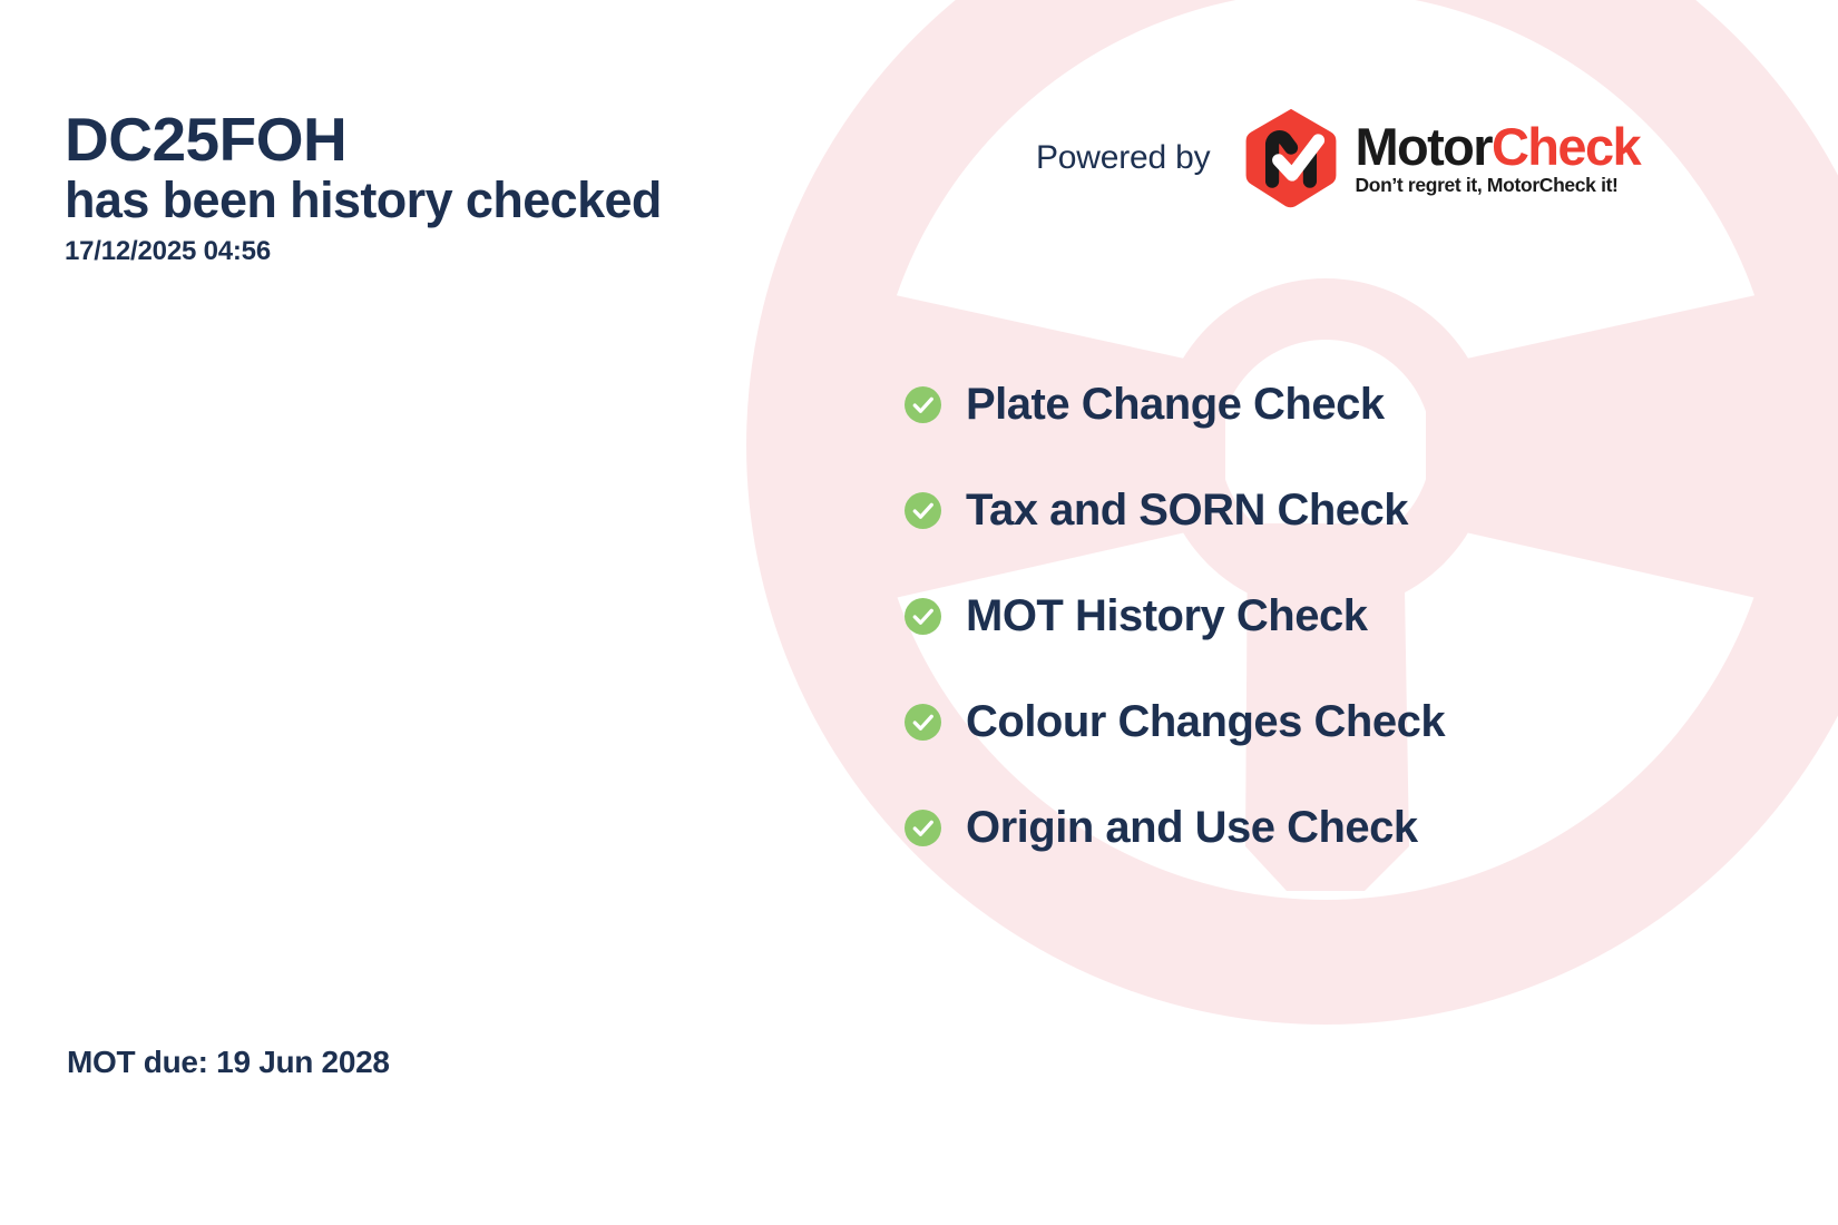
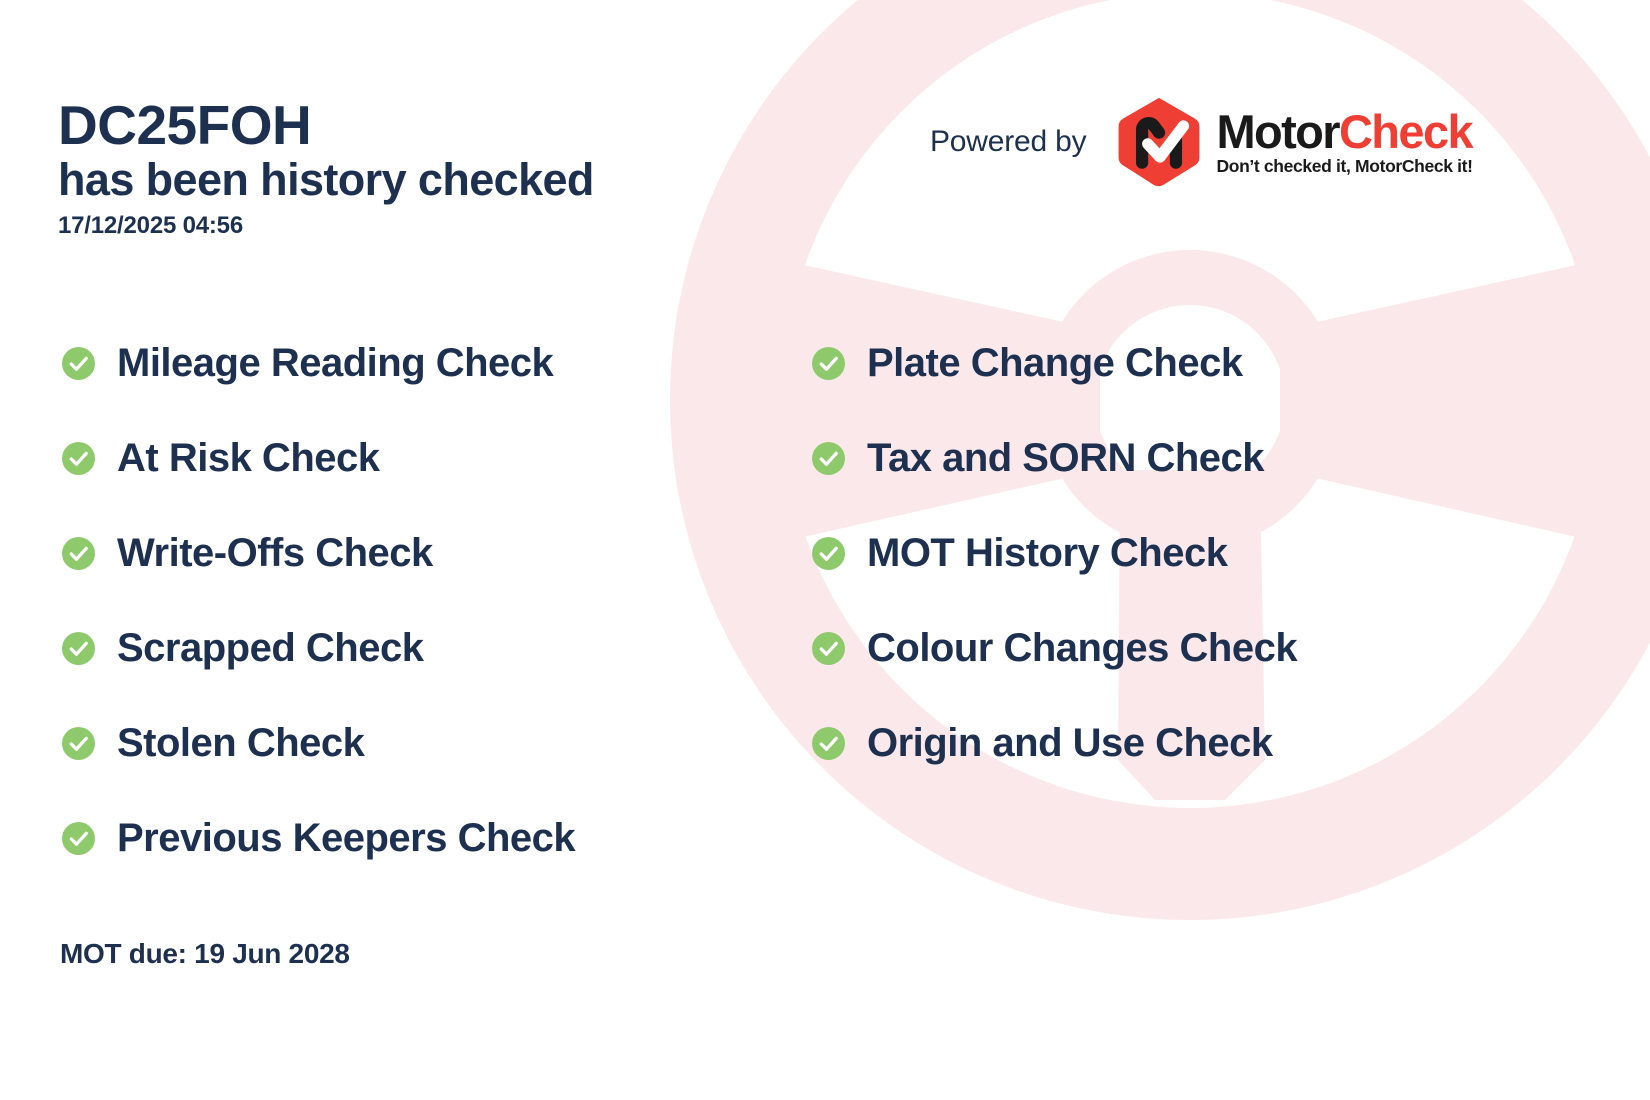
  DC25FOH
  has been history checked
  17/12/2025 04:56
  Powered by
  MotorCheck
- Don’t regret it, MotorCheck it!
+ Don’t checked it, MotorCheck it!
+ Mileage Reading Check
+ At Risk Check
+ Write-Offs Check
+ Scrapped Check
+ Stolen Check
+ Previous Keepers Check
  Plate Change Check
  Tax and SORN Check
  MOT History Check
  Colour Changes Check
  Origin and Use Check
  MOT due: 19 Jun 2028
